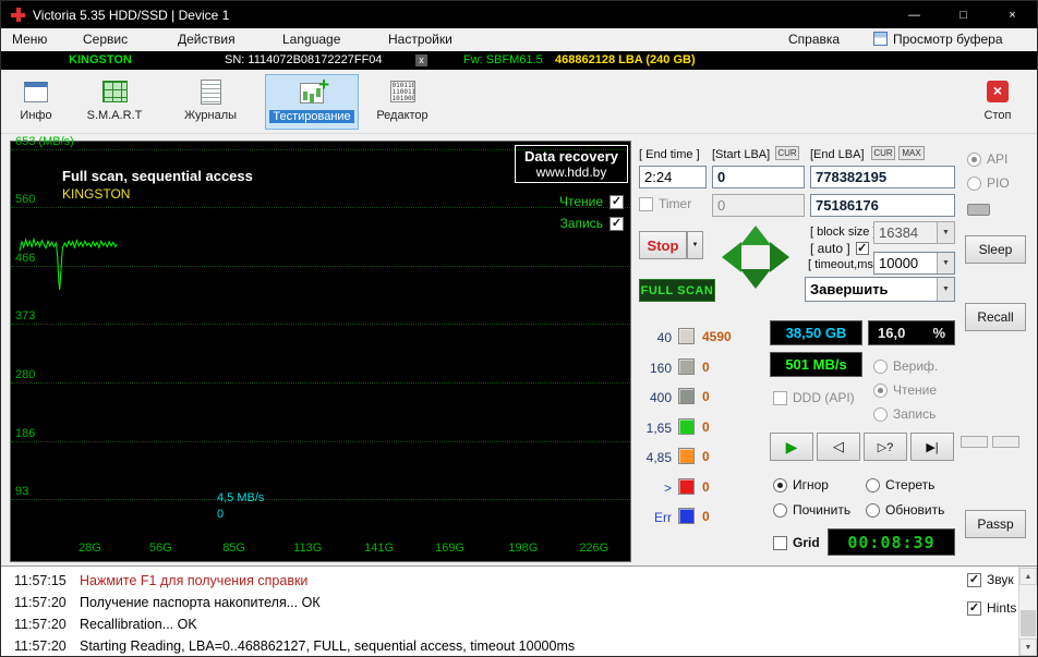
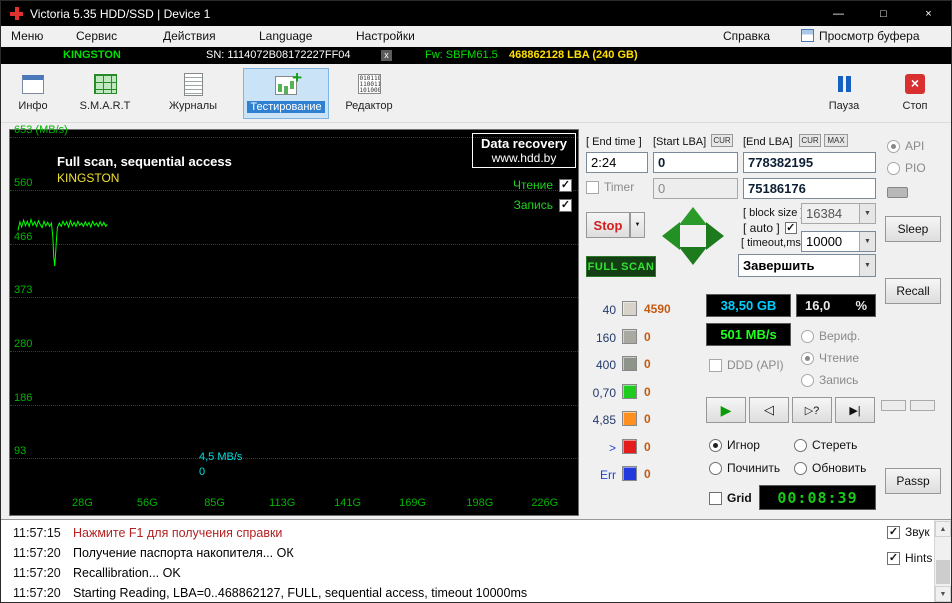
  Victoria 5.35 HDD/SSD | Device 1
  —
  □
  ×
  Меню
  Сервис
  Действия
  Language
  Настройки
  Справка
  Просмотр буфера
  KINGSTON
  SN: 1114072B08172227FF04
  x
  Fw: SBFM61.5
  468862128 LBA (240 GB)
  Инфо
  S.M.A.R.T
  Журналы
  Тестирование
  Редактор
+ Пауза
  ×
  Стоп
  653 (MB/s)
  560
  466
  373
  280
  186
  93
  28G
  56G
  85G
  113G
  141G
  169G
  198G
  226G
  Full scan, sequential access
  KINGSTON
  Data recovery
  www.hdd.by
  Чтение
  Запись
  4,5 MB/s
  0
  [ End time ]
  [Start LBA]
  CUR
  [End LBA]
  CUR
  MAX
  2:24
  0
  778382195
  Timer
  0
  75186176
  Stop
  [ block size
  16384
  [ auto ]
  [ timeout,ms
  10000
  FULL SCAN
  Завершить
  40
  4590
  160
  0
  400
  0
- 1,65
+ 0,70
  0
  4,85
  0
  >
  0
  Err
  0
  38,50 GB
  16,0
  %
  501 MB/s
  Вериф.
  Чтение
  Запись
  DDD (API)
  ▶
  ◁
  ▷?
  ▶|
  Игнор
  Стереть
  Починить
  Обновить
  Grid
  00:08:39
  API
  PIO
  Sleep
  Recall
  Passp
  11:57:15
  Нажмите F1 для получения справки
  11:57:20
  Получение паспорта накопителя... ОК
  11:57:20
  Recallibration... OK
  11:57:20
  Starting Reading, LBA=0..468862127, FULL, sequential access, timeout 10000ms
  Звук
  Hints
